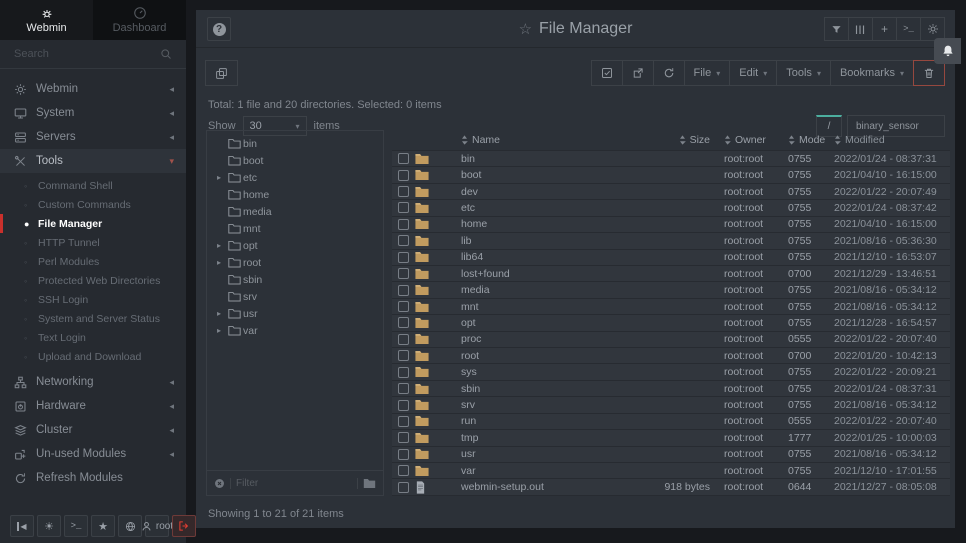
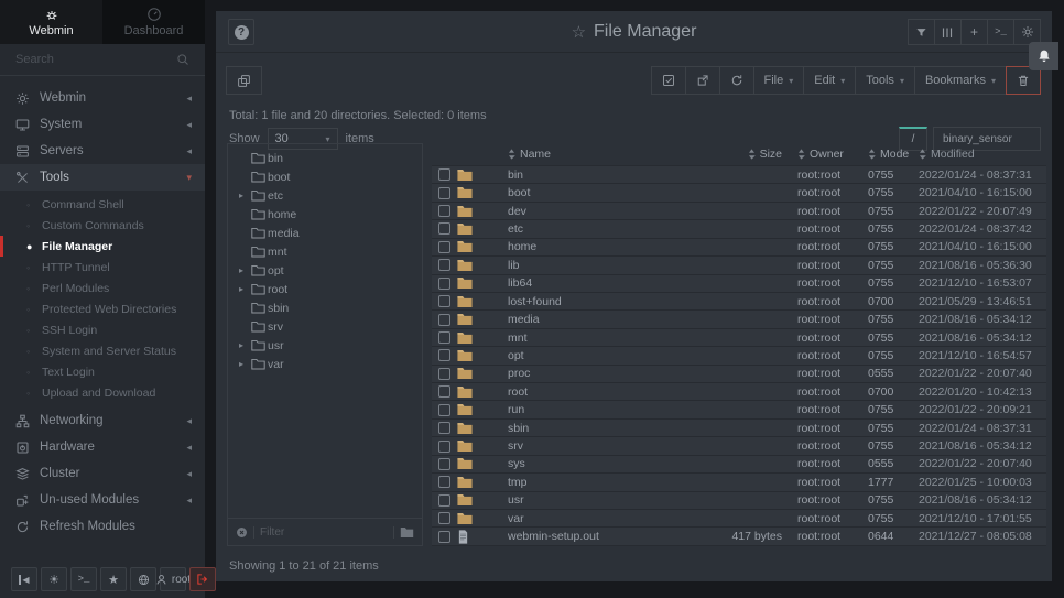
  Webmin
  Dashboard
  Search
  Webmin
  ◂
  System
  ◂
  Servers
  ◂
  Tools
  ▾
  Command Shell
  Custom Commands
  ●
  File Manager
  HTTP Tunnel
  Perl Modules
  Protected Web Directories
  SSH Login
  System and Server Status
  Text Login
  Upload and Download
  Networking
  ◂
  Hardware
  ◂
  Cluster
  ◂
  Un-used Modules
  ◂
  Refresh Modules
  ◀
  ☀
  >_
  ★
  roo
  ?
  ☆
  File Manager
  |||
  +
  >_
  File
  ▾
  Edit
  ▾
  Tools
  ▾
  Bookmarks
  ▾
  Total: 1 file and 20 directories. Selected: 0 items
  Show
  30
  ▾
  items
  /
  binary_sensor
  bin
  boot
  ▸
  etc
  home
  media
  mnt
  ▸
  opt
  ▸
  root
  sbin
  srv
  ▸
  usr
  ▸
  var
  Filter
  Name
  Size
  Owner
  Mode
  Modified
  bin
  root:root
  0755
  2022/01/24 - 08:37:31
  boot
  root:root
  0755
  2021/04/10 - 16:15:00
  dev
  root:root
  0755
  2022/01/22 - 20:07:49
  etc
  root:root
  0755
  2022/01/24 - 08:37:42
  home
  root:root
  0755
  2021/04/10 - 16:15:00
  lib
  root:root
  0755
  2021/08/16 - 05:36:30
  lib64
  root:root
  0755
  2021/12/10 - 16:53:07
  lost+found
  root:root
  0700
- 2021/12/29 - 13:46:51
+ 2021/05/29 - 13:46:51
  media
  root:root
  0755
  2021/08/16 - 05:34:12
  mnt
  root:root
  0755
  2021/08/16 - 05:34:12
  opt
  root:root
  0755
- 2021/12/28 - 16:54:57
+ 2021/12/10 - 16:54:57
  proc
  root:root
  0555
  2022/01/22 - 20:07:40
  root
  root:root
  0700
  2022/01/20 - 10:42:13
- sys
+ run
  root:root
  0755
  2022/01/22 - 20:09:21
  sbin
  root:root
  0755
  2022/01/24 - 08:37:31
  srv
  root:root
  0755
  2021/08/16 - 05:34:12
- run
+ sys
  root:root
  0555
  2022/01/22 - 20:07:40
  tmp
  root:root
  1777
  2022/01/25 - 10:00:03
  usr
  root:root
  0755
  2021/08/16 - 05:34:12
  var
  root:root
  0755
  2021/12/10 - 17:01:55
  webmin-setup.out
- 918 bytes
+ 417 bytes
  root:root
  0644
  2021/12/27 - 08:05:08
  Showing 1 to 21 of 21 items
